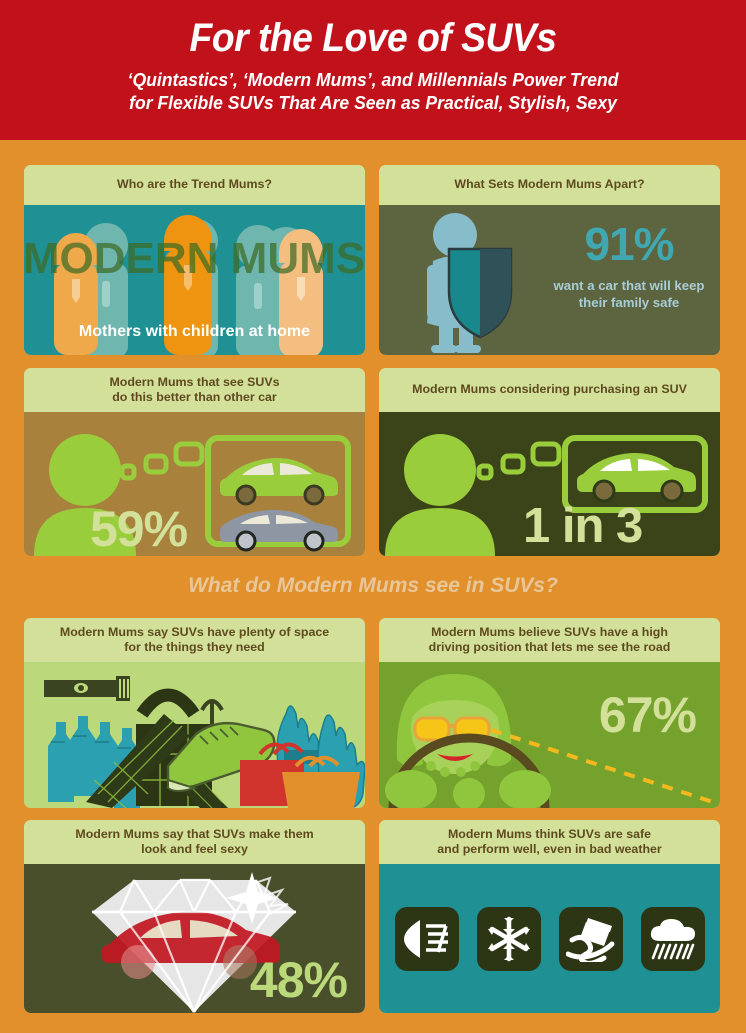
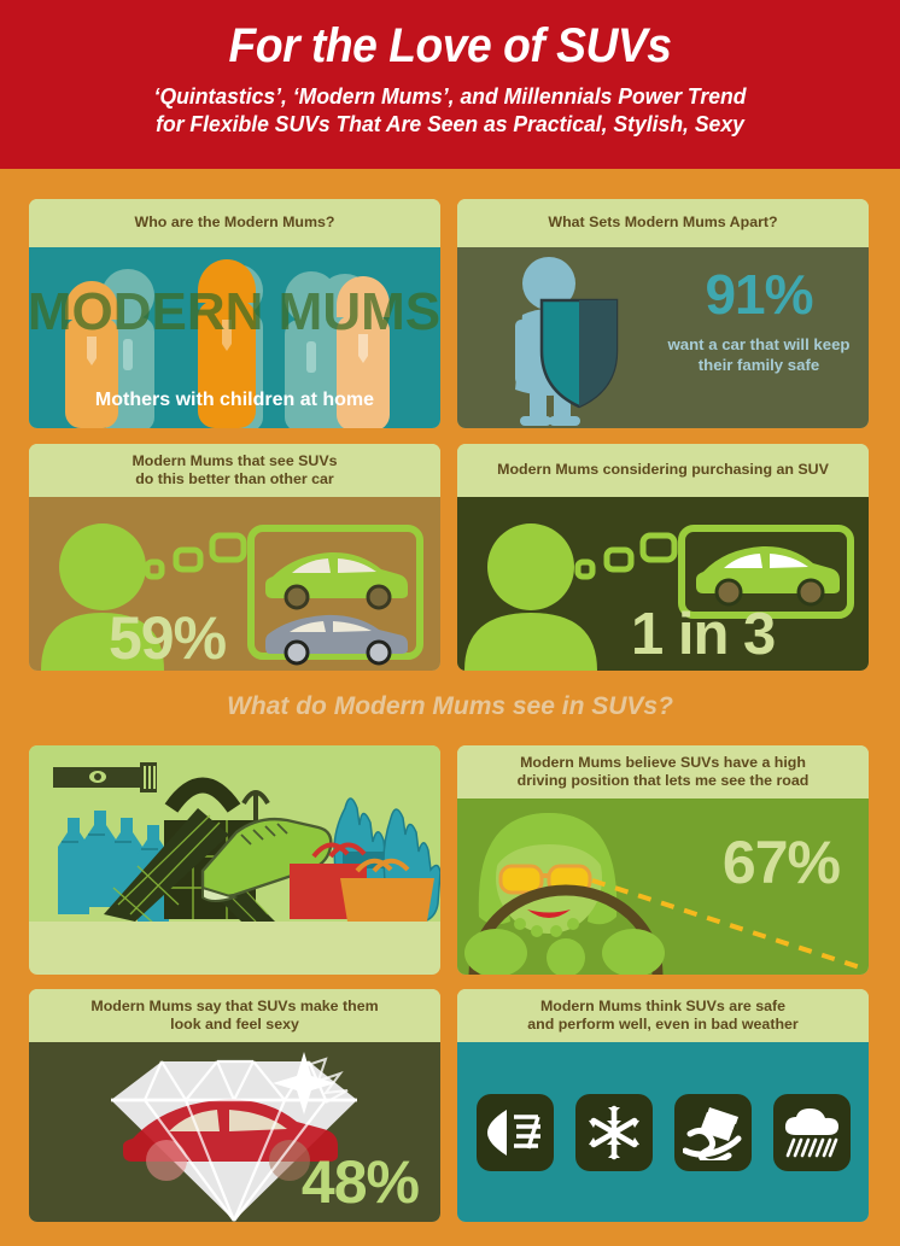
  For the Love of SUVs
  ‘Quintastics’, ‘Modern Mums’, and Millennials Power Trend
  for Flexible SUVs That Are Seen as Practical, Stylish, Sexy
- Who are the Trend Mums?
+ Who are the Modern Mums?
  MODERN MUMS
  Mothers with children at home
  What Sets Modern Mums Apart?
  91%
  want a car that will keep
  their family safe
  Modern Mums that see SUVs
  do this better than other car
  59%
  Modern Mums considering purchasing an SUV
  1 in 3
  What do Modern Mums see in SUVs?
- Modern Mums say SUVs have plenty of space
- for the things they need
  Modern Mums believe SUVs have a high
  driving position that lets me see the road
  67%
  Modern Mums say that SUVs make them
  look and feel sexy
  48%
  Modern Mums think SUVs are safe
  and perform well, even in bad weather
